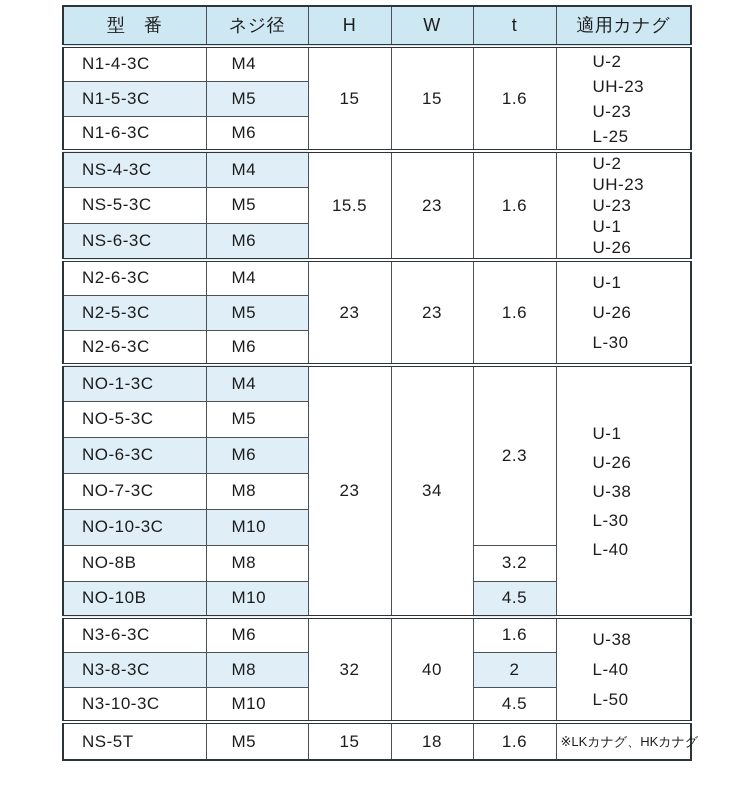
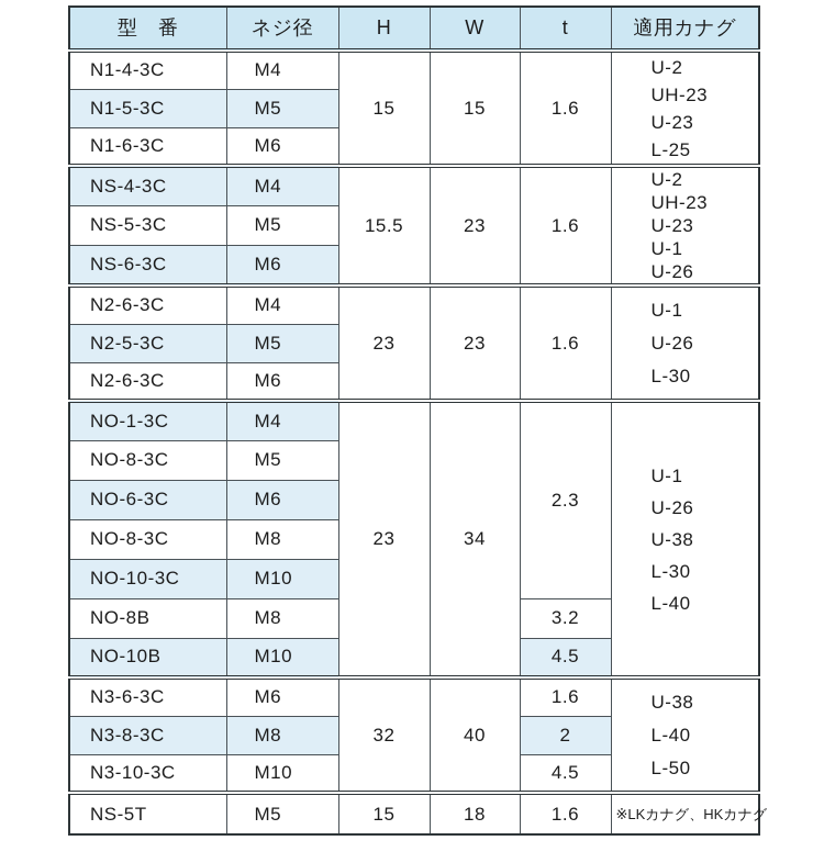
  型 番	ネジ径	H	W	t	適用カナグ
  N1-4-3C	M4	15	15	1.6	U-2 UH-23 U-23 L-25
  N1-5-3C	M5
  N1-6-3C	M6
  NS-4-3C	M4	15.5	23	1.6	U-2 UH-23 U-23 U-1 U-26
  NS-5-3C	M5
  NS-6-3C	M6
  N2-6-3C	M4	23	23	1.6	U-1 U-26 L-30
  N2-5-3C	M5
  N2-6-3C	M6
  NO-1-3C	M4	23	34	2.3	U-1 U-26 U-38 L-30 L-40
- NO-5-3C	M5
+ NO-8-3C	M5
  NO-6-3C	M6
- NO-7-3C	M8
+ NO-8-3C	M8
  NO-10-3C	M10
  NO-8B	M8	3.2
  NO-10B	M10	4.5
  N3-6-3C	M6	32	40	1.6	U-38 L-40 L-50
  N3-8-3C	M8	2
  N3-10-3C	M10	4.5
  NS-5T	M5	15	18	1.6	※LKカナグ、HKカナグ
